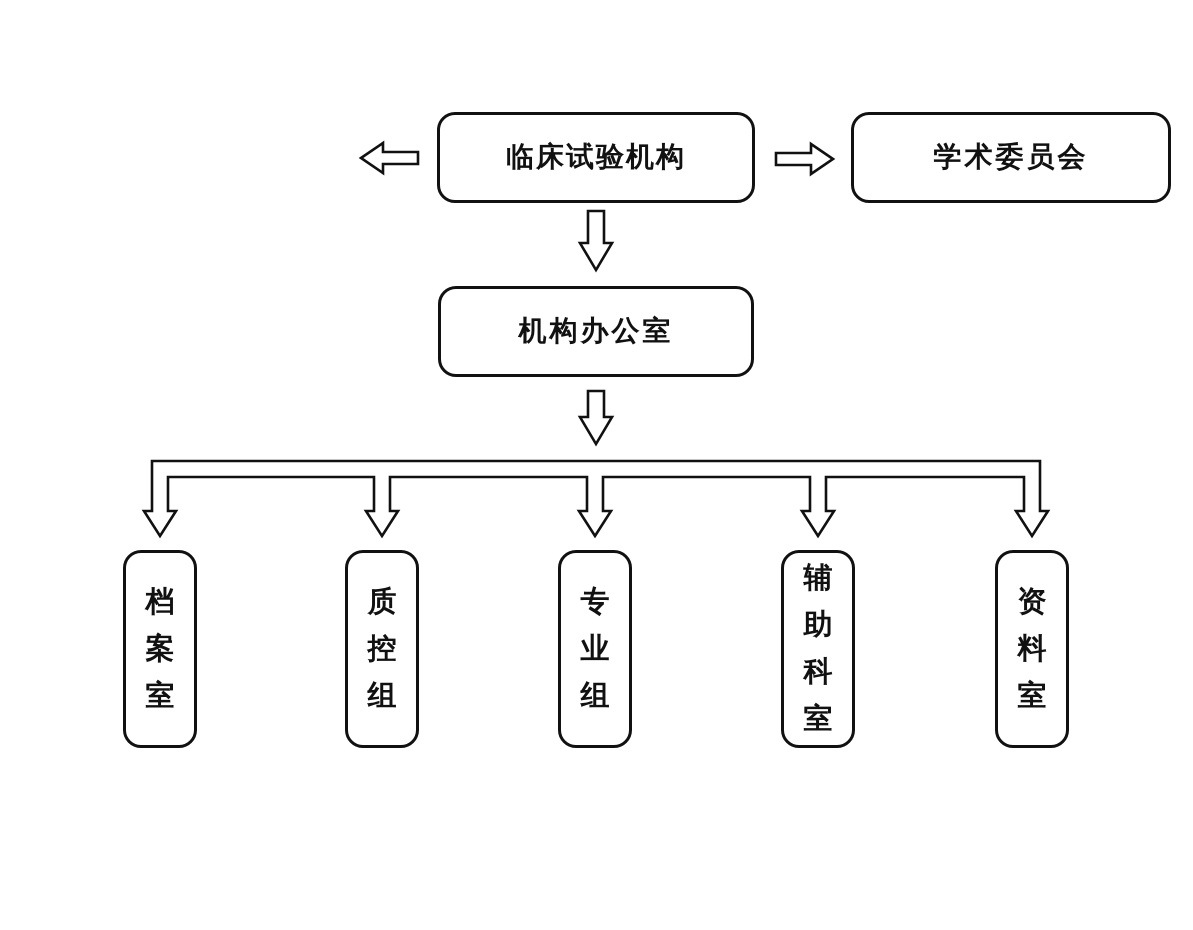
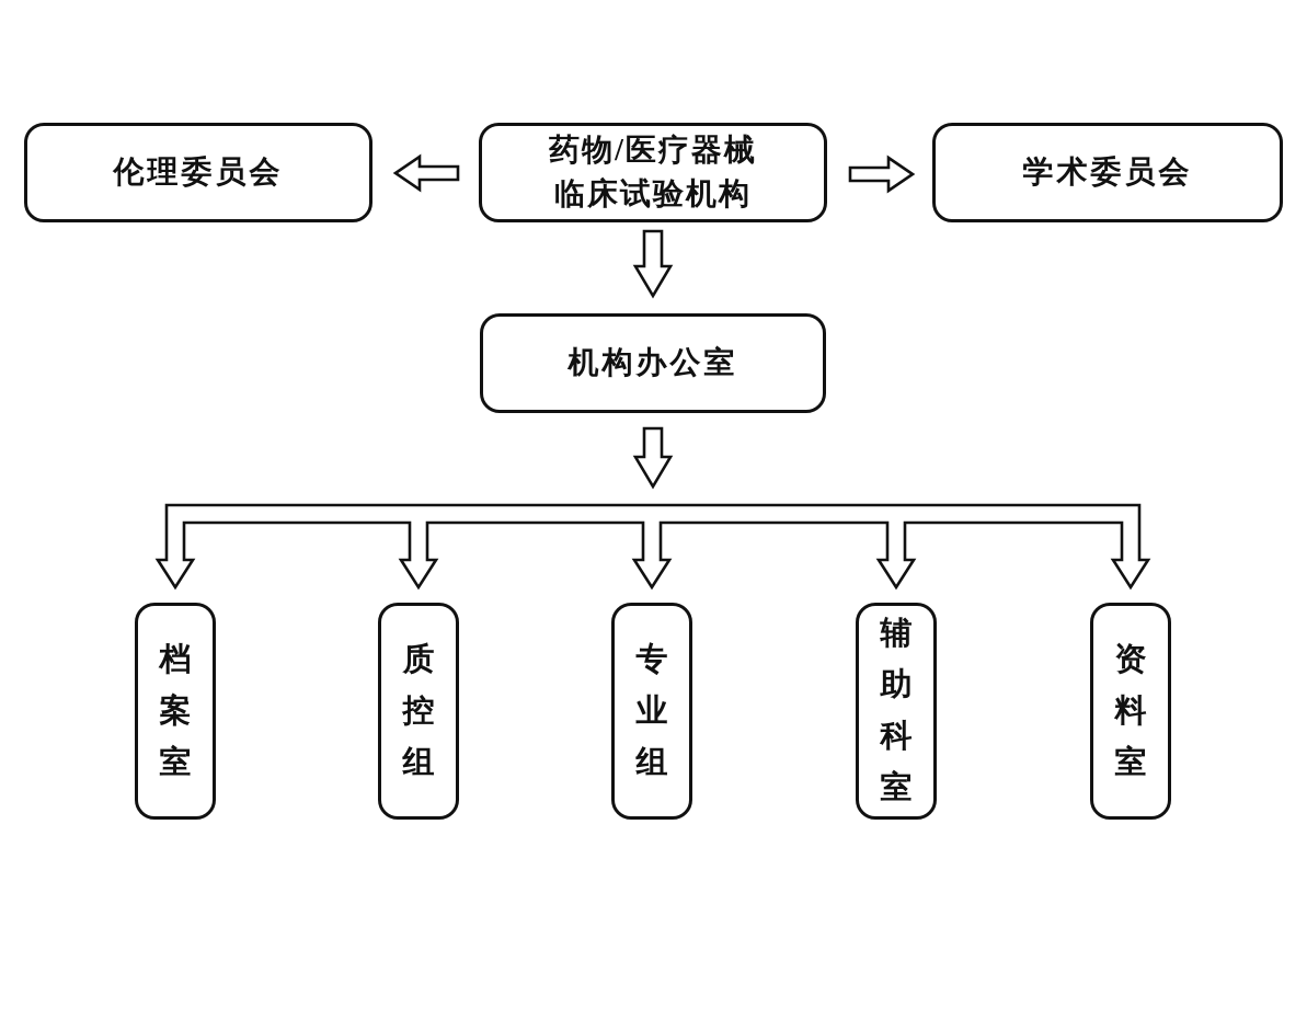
+ 伦理委员会
+ 药物/医疗器械
  临床试验机构
  学术委员会
  机构办公室
  档案室
  质控组
  专业组
  辅助科室
  资料室
